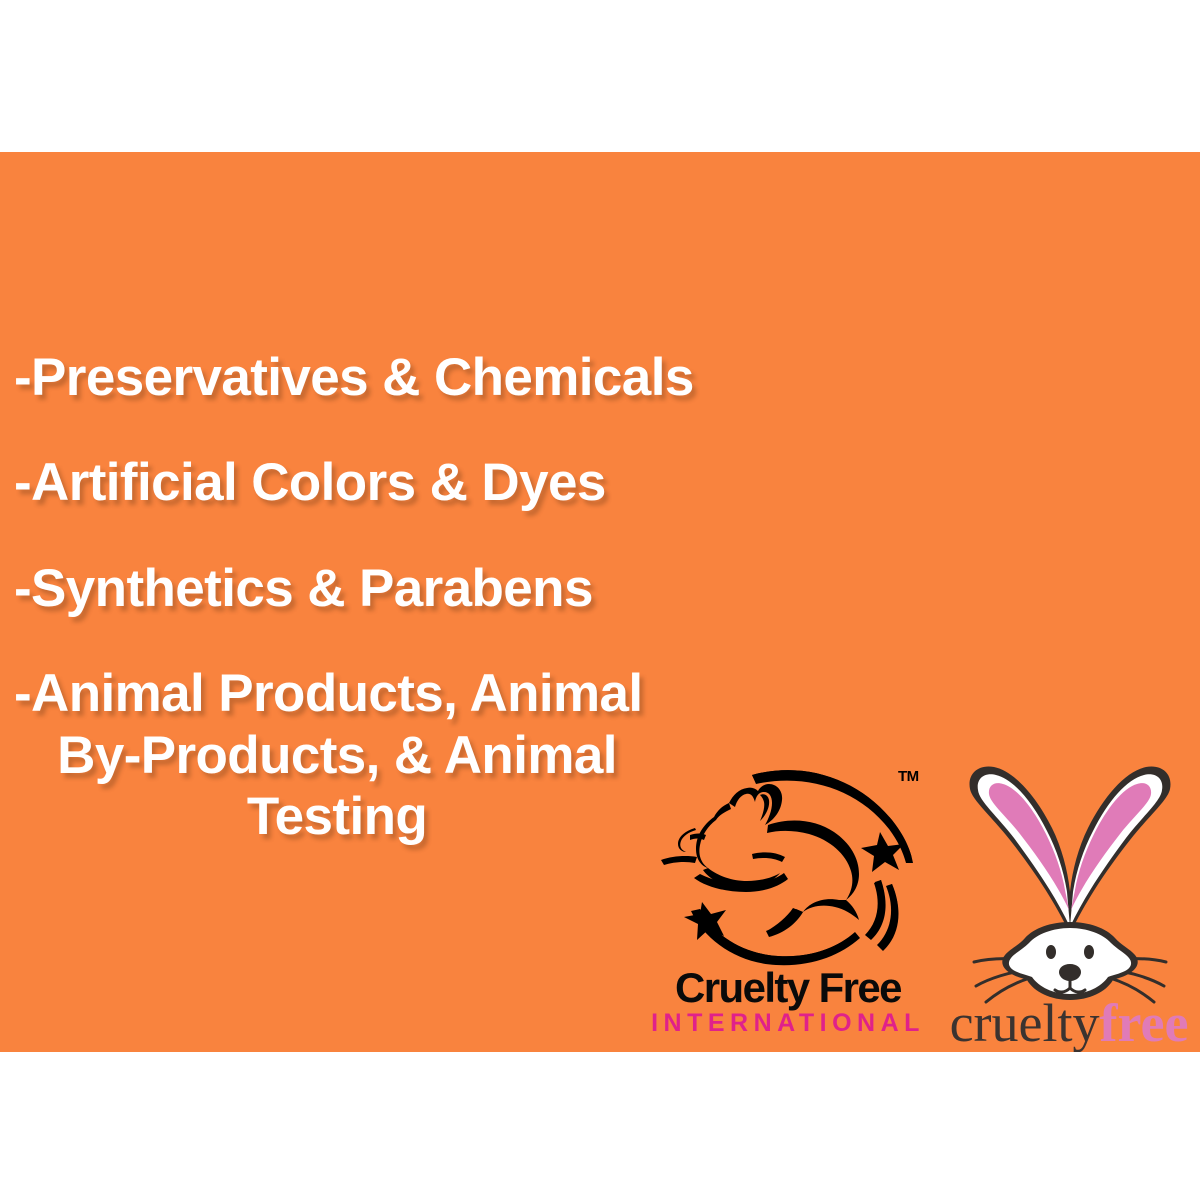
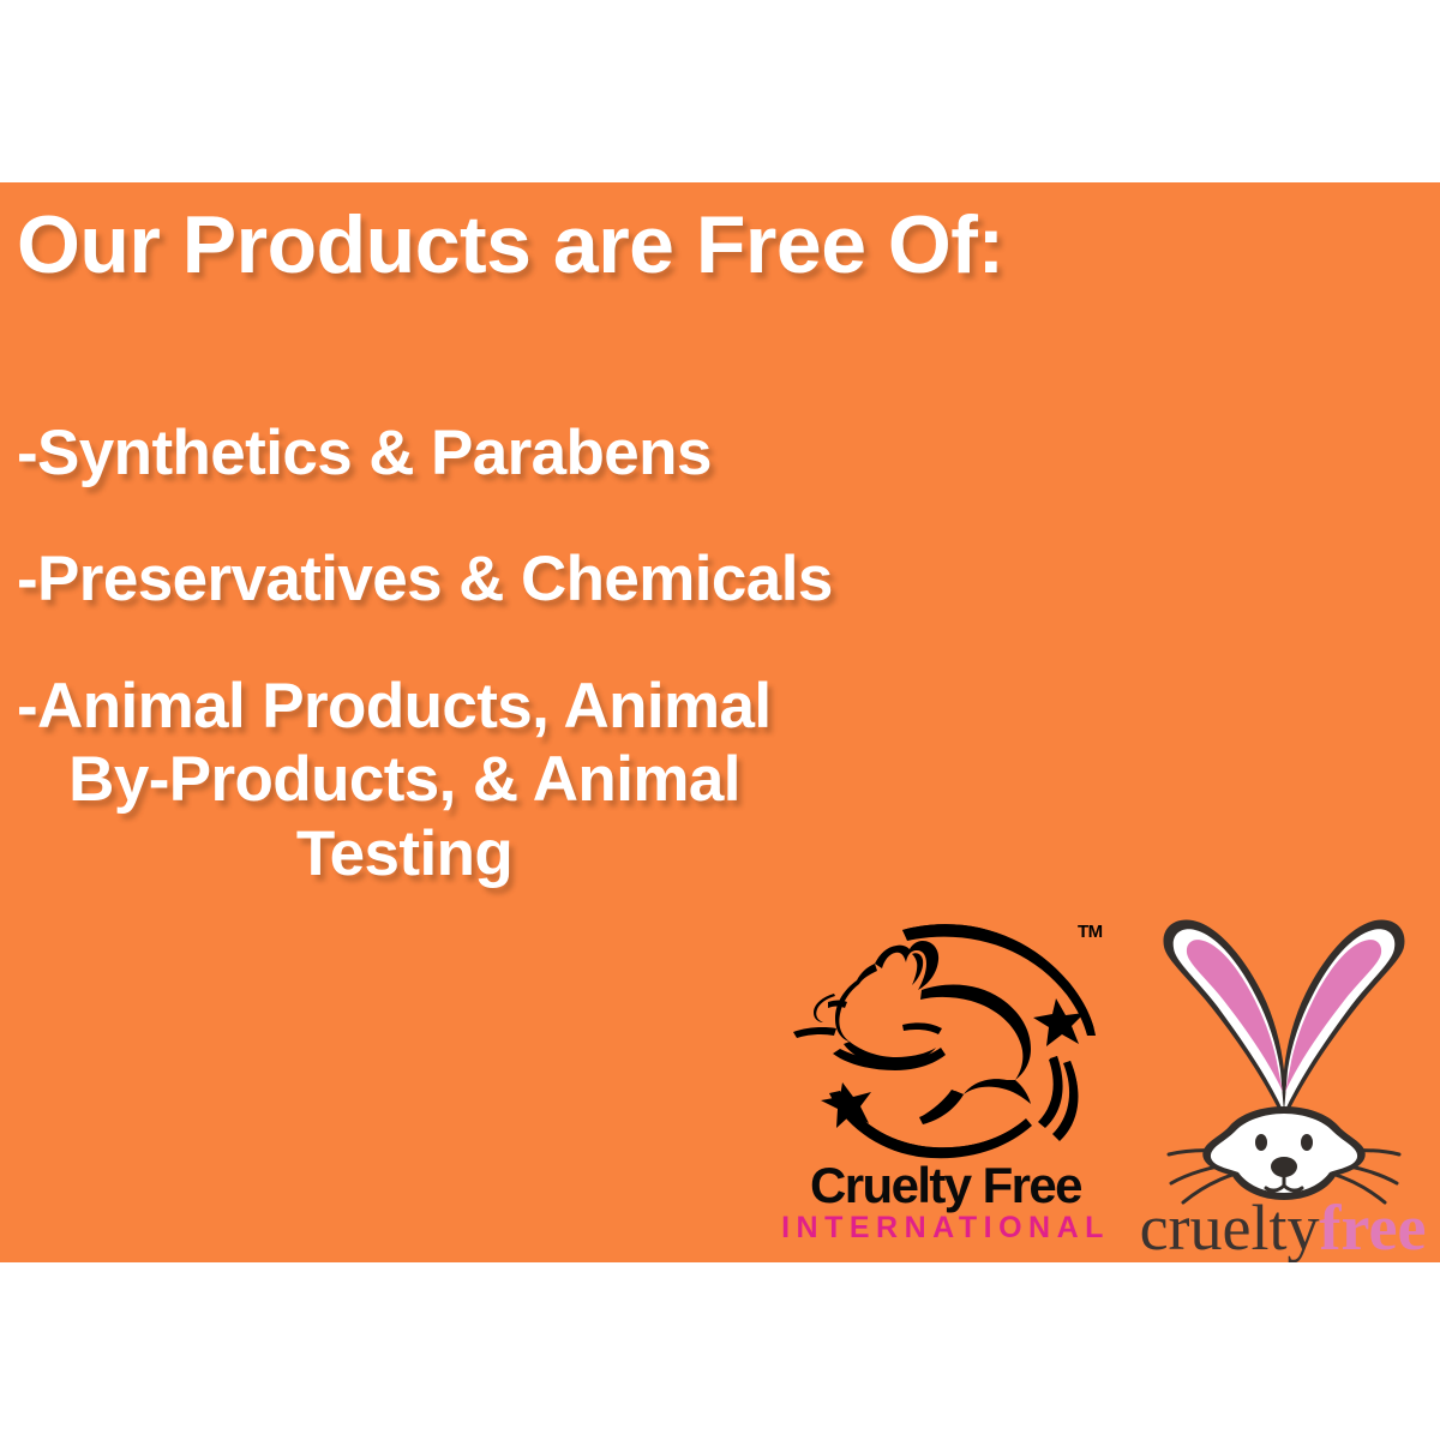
+ Our Products are Free Of:
- -Preservatives & Chemicals
+ -Synthetics & Parabens
- -Artificial Colors & Dyes
- -Synthetics & Parabens
+ -Preservatives & Chemicals
  -Animal Products, Animal
  By-Products, & Animal
  Testing
  TM
  Cruelty Free
  INTERNATIONAL
  crueltyfree
